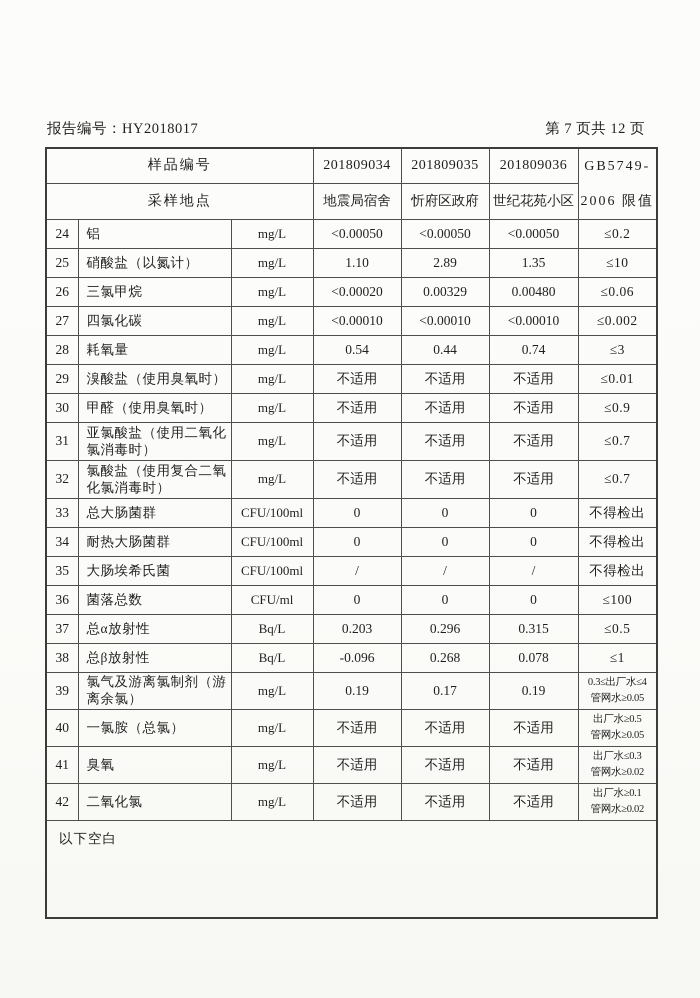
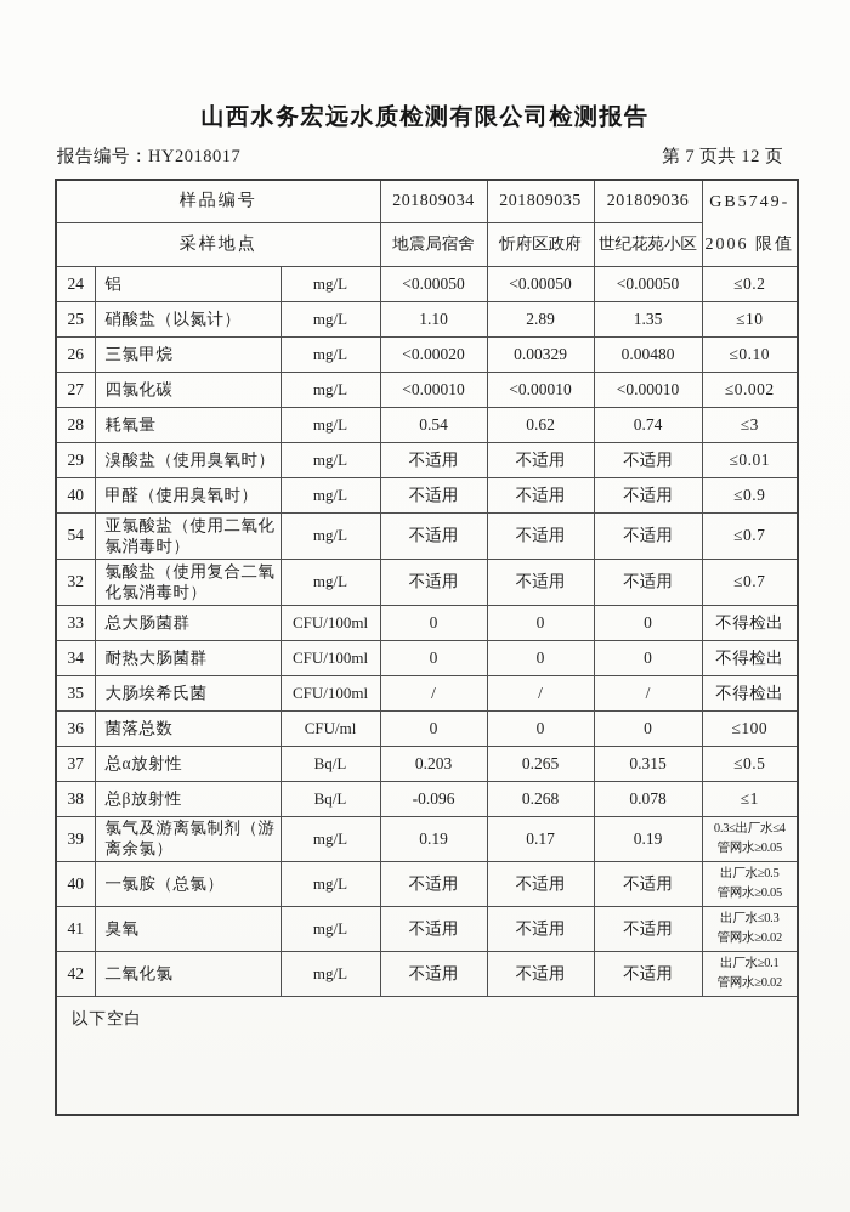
+ 山西水务宏远水质检测有限公司检测报告
  报告编号：HY2018017
  第 7 页共 12 页
  样品编号	201809034	201809035	201809036	GB5749- 2006 限值
  采样地点	地震局宿舍	忻府区政府	世纪花苑小区
  24	铝	mg/L	<0.00050	<0.00050	<0.00050	≤0.2
  25	硝酸盐（以氮计）	mg/L	1.10	2.89	1.35	≤10
- 26	三氯甲烷	mg/L	<0.00020	0.00329	0.00480	≤0.06
+ 26	三氯甲烷	mg/L	<0.00020	0.00329	0.00480	≤0.10
  27	四氯化碳	mg/L	<0.00010	<0.00010	<0.00010	≤0.002
- 28	耗氧量	mg/L	0.54	0.44	0.74	≤3
+ 28	耗氧量	mg/L	0.54	0.62	0.74	≤3
  29	溴酸盐（使用臭氧时）	mg/L	不适用	不适用	不适用	≤0.01
- 30	甲醛（使用臭氧时）	mg/L	不适用	不适用	不适用	≤0.9
+ 40	甲醛（使用臭氧时）	mg/L	不适用	不适用	不适用	≤0.9
- 31	亚氯酸盐（使用二氧化氯消毒时）	mg/L	不适用	不适用	不适用	≤0.7
+ 54	亚氯酸盐（使用二氧化氯消毒时）	mg/L	不适用	不适用	不适用	≤0.7
  32	氯酸盐（使用复合二氧化氯消毒时）	mg/L	不适用	不适用	不适用	≤0.7
  33	总大肠菌群	CFU/100ml	0	0	0	不得检出
  34	耐热大肠菌群	CFU/100ml	0	0	0	不得检出
  35	大肠埃希氏菌	CFU/100ml	/	/	/	不得检出
  36	菌落总数	CFU/ml	0	0	0	≤100
- 37	总α放射性	Bq/L	0.203	0.296	0.315	≤0.5
+ 37	总α放射性	Bq/L	0.203	0.265	0.315	≤0.5
  38	总β放射性	Bq/L	-0.096	0.268	0.078	≤1
  39	氯气及游离氯制剂（游离余氯）	mg/L	0.19	0.17	0.19	0.3≤出厂水≤4 管网水≥0.05
  40	一氯胺（总氯）	mg/L	不适用	不适用	不适用	出厂水≥0.5 管网水≥0.05
  41	臭氧	mg/L	不适用	不适用	不适用	出厂水≤0.3 管网水≥0.02
  42	二氧化氯	mg/L	不适用	不适用	不适用	出厂水≥0.1 管网水≥0.02
  以下空白
